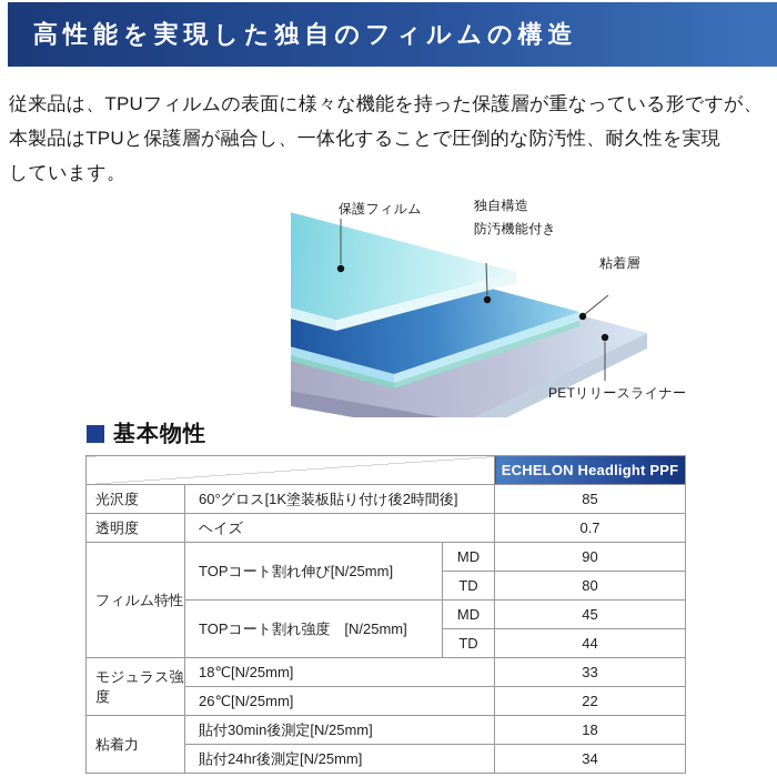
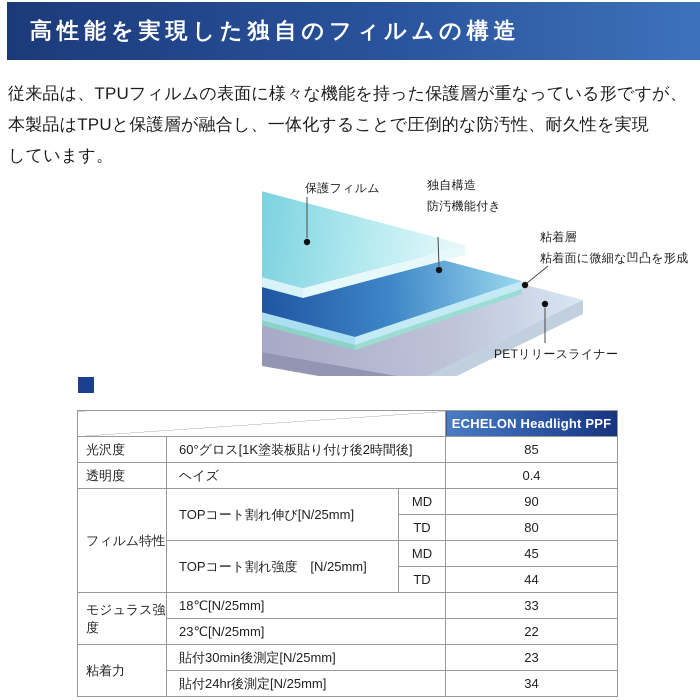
  高性能を実現した独自のフィルムの構造
  従来品は、TPUフィルムの表面に様々な機能を持った保護層が重なっている形ですが、
  本製品はTPUと保護層が融合し、一体化することで圧倒的な防汚性、耐久性を実現
  しています。
  保護フィルム
  独自構造
  防汚機能付き
  粘着層
+ 粘着面に微細な凹凸を形成
  PETリリースライナー
- 基本物性
  	ECHELON Headlight PPF
  光沢度	60°グロス[1K塗装板貼り付け後2時間後]	85
- 透明度	ヘイズ	0.7
+ 透明度	ヘイズ	0.4
  フィルム特性	TOPコート割れ伸び[N/25mm]	MD	90
  TD	80
  TOPコート割れ強度 [N/25mm]	MD	45
  TD	44
  モジュラス強度	18℃[N/25mm]	33
- 26℃[N/25mm]	22
+ 23℃[N/25mm]	22
- 粘着力	貼付30min後測定[N/25mm]	18
+ 粘着力	貼付30min後測定[N/25mm]	23
  貼付24hr後測定[N/25mm]	34
